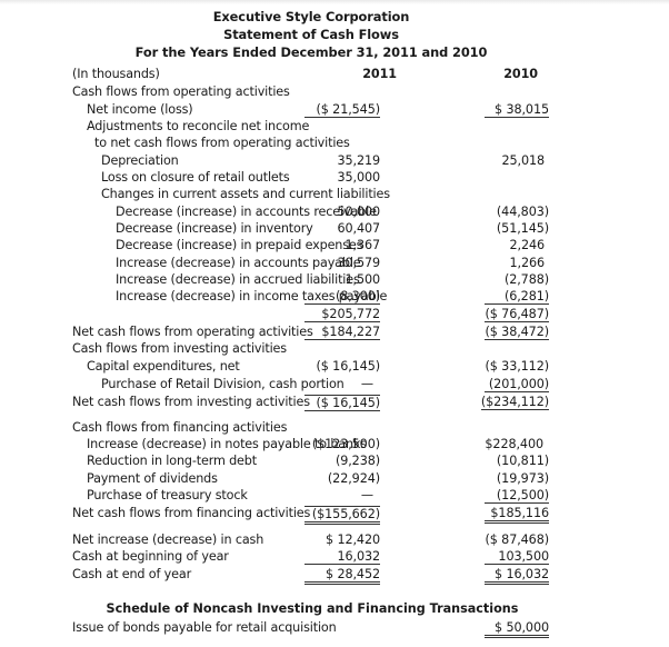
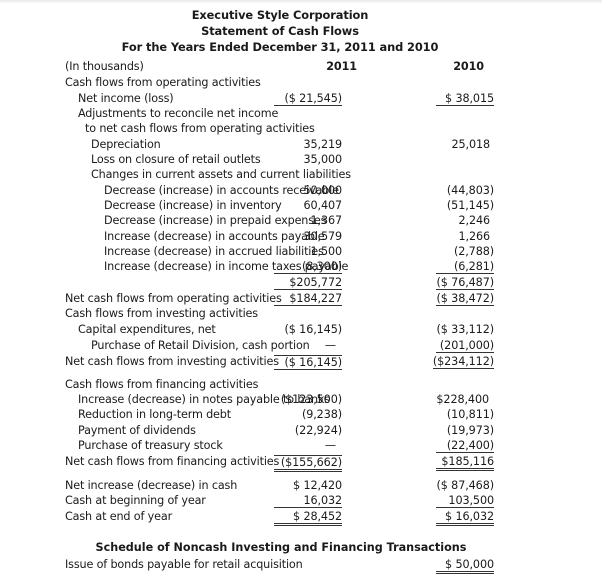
  Executive Style Corporation
  Statement of Cash Flows
  For the Years Ended December 31, 2011 and 2010
  (In thousands)
  2011
  2010
  Cash flows from operating activities
  Net income (loss)
  ($ 21,545)
  $ 38,015
  Adjustments to reconcile net income
  to net cash flows from operating activities
  Depreciation
  35,219
  25,018
  Loss on closure of retail outlets
  35,000
  Changes in current assets and current liabilities
  Decrease (increase) in accounts receivable
  50,000
  (44,803)
  Decrease (increase) in inventory
  60,407
  (51,145)
  Decrease (increase) in prepaid expenses
  1,367
  2,246
  Increase (decrease) in accounts payable
  30,579
  1,266
  Increase (decrease) in accrued liabilities
  1,500
  (2,788)
  Increase (decrease) in income taxes payable
  (8,300)
  (6,281)
  $205,772
  ($ 76,487)
  Net cash flows from operating activities
  $184,227
  ($ 38,472)
  Cash flows from investing activities
  Capital expenditures, net
  ($ 16,145)
  ($ 33,112)
  Purchase of Retail Division, cash portion
  —
  (201,000)
  Net cash flows from investing activities
  ($ 16,145)
  ($234,112)
  Cash flows from financing activities
  Increase (decrease) in notes payable to banks
  ($123,500)
  $228,400
  Reduction in long-term debt
  (9,238)
  (10,811)
  Payment of dividends
  (22,924)
  (19,973)
  Purchase of treasury stock
  —
- (12,500)
+ (22,400)
  Net cash flows from financing activities
  ($155,662)
  $185,116
  Net increase (decrease) in cash
  $ 12,420
  ($ 87,468)
  Cash at beginning of year
  16,032
  103,500
  Cash at end of year
  $ 28,452
  $ 16,032
  Schedule of Noncash Investing and Financing Transactions
  Issue of bonds payable for retail acquisition
  $ 50,000
